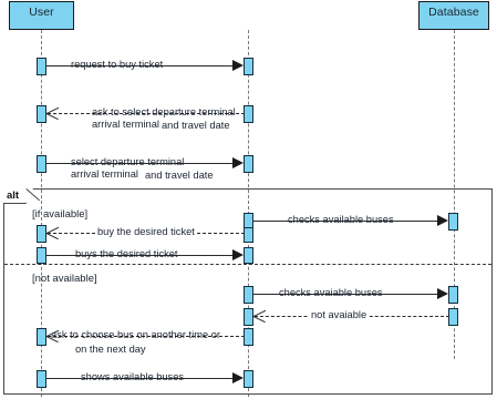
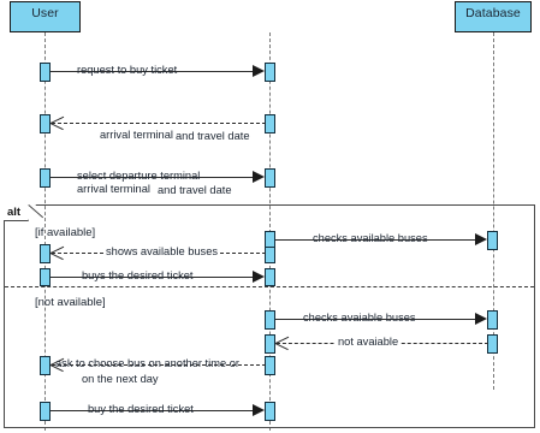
  User
  Database
  request to buy ticket
- ask to select departure terminal
  arrival terminal
  and travel date
  select departure terminal
  arrival terminal
  and travel date
  alt
  [if available]
  checks available buses
- buy the desired ticket
+ shows available buses
  buys the desired ticket
  [not available]
  checks avaiable buses
  not avaiable
  ask to choose bus on another time or
  on the next day
- shows available buses
+ buy the desired ticket
